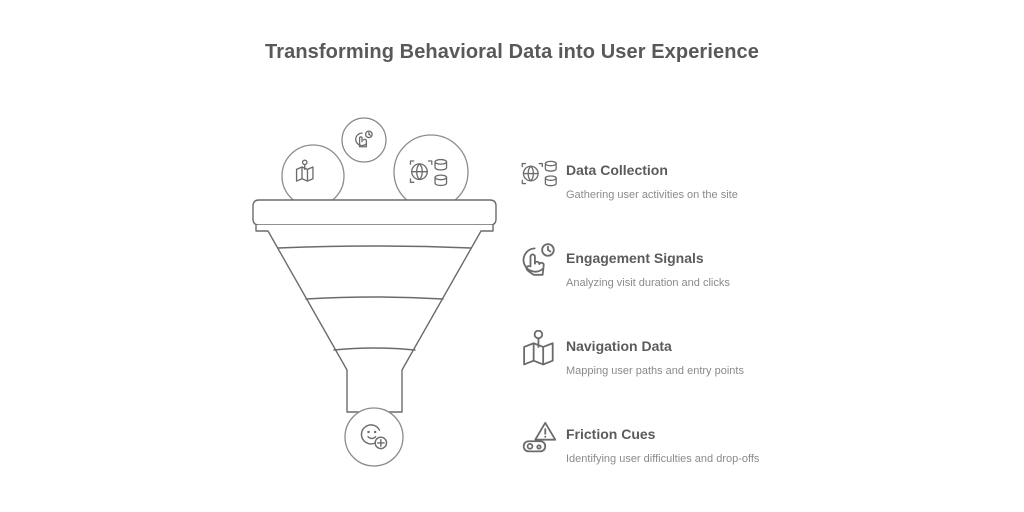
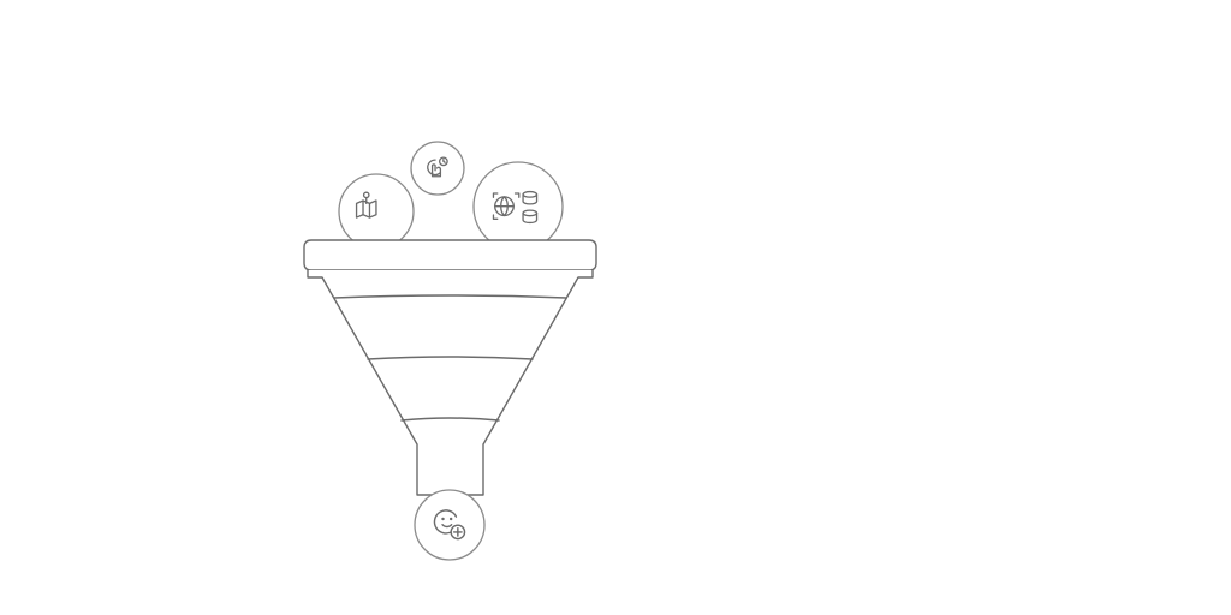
- Transforming Behavioral Data into User Experience
- Data Collection
- Gathering user activities on the site
- Engagement Signals
- Analyzing visit duration and clicks
- Navigation Data
- Mapping user paths and entry points
- Friction Cues
- Identifying user difficulties and drop-offs
